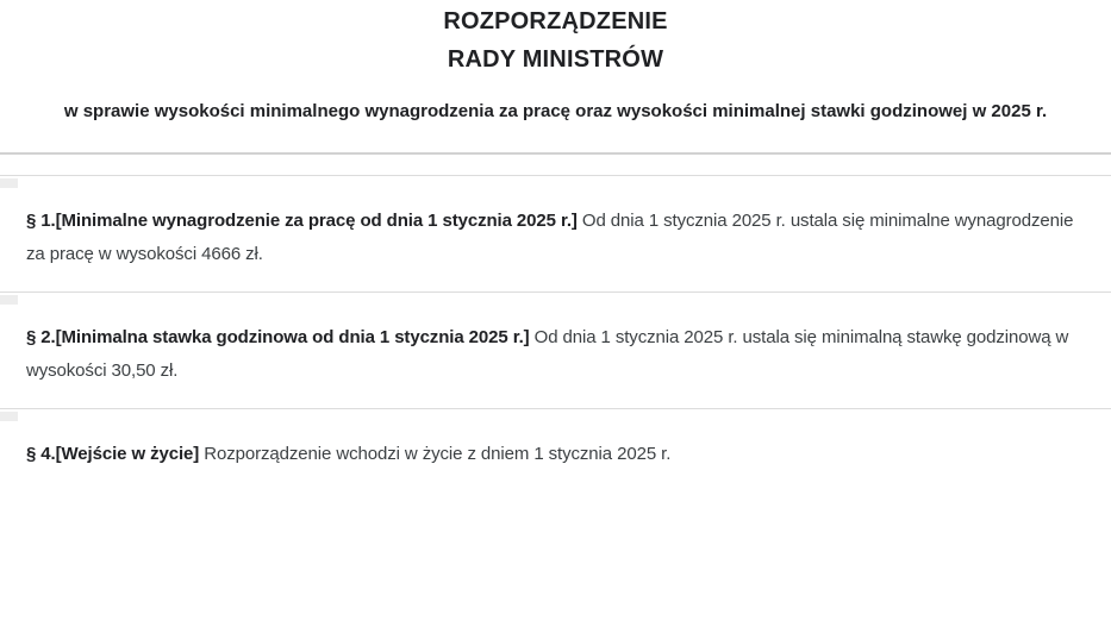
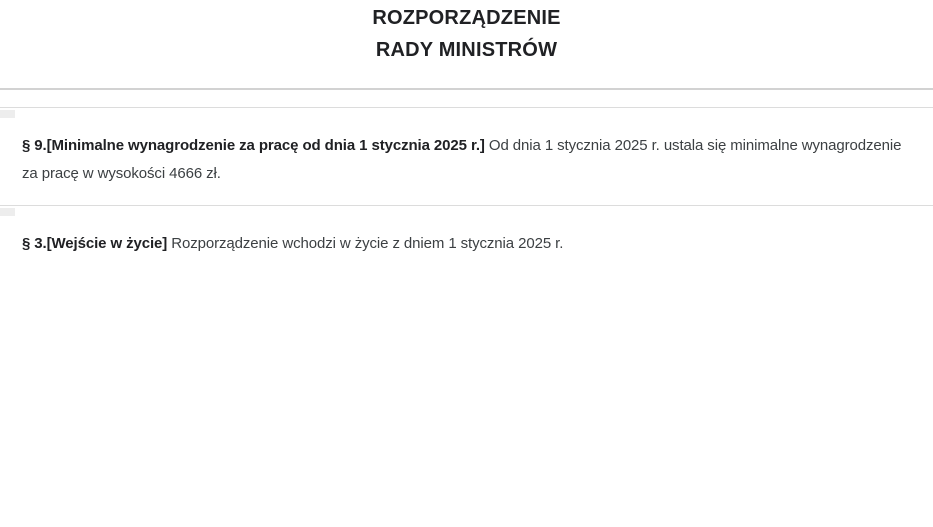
  ROZPORZĄDZENIE
  RADY MINISTRÓW
- w sprawie wysokości minimalnego wynagrodzenia za pracę oraz wysokości minimalnej stawki godzinowej w 2025 r.
- § 1.[Minimalne wynagrodzenie za pracę od dnia 1 stycznia 2025 r.] Od dnia 1 stycznia 2025 r. ustala się minimalne wynagrodzenie za pracę w wysokości 4666 zł.
+ § 9.[Minimalne wynagrodzenie za pracę od dnia 1 stycznia 2025 r.] Od dnia 1 stycznia 2025 r. ustala się minimalne wynagrodzenie za pracę w wysokości 4666 zł.
- § 2.[Minimalna stawka godzinowa od dnia 1 stycznia 2025 r.] Od dnia 1 stycznia 2025 r. ustala się minimalną stawkę godzinową w wysokości 30,50 zł.
- § 4.[Wejście w życie] Rozporządzenie wchodzi w życie z dniem 1 stycznia 2025 r.
+ § 3.[Wejście w życie] Rozporządzenie wchodzi w życie z dniem 1 stycznia 2025 r.
